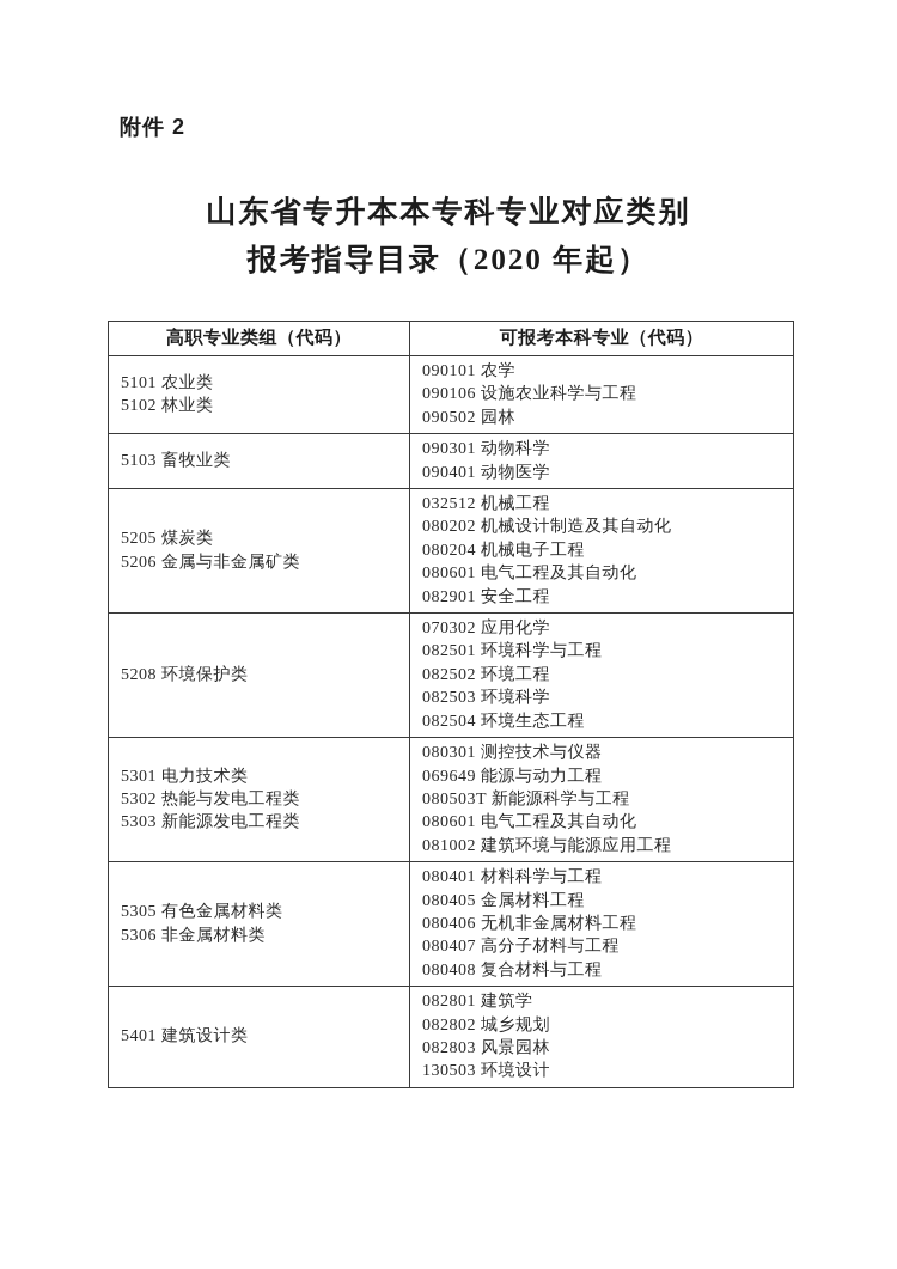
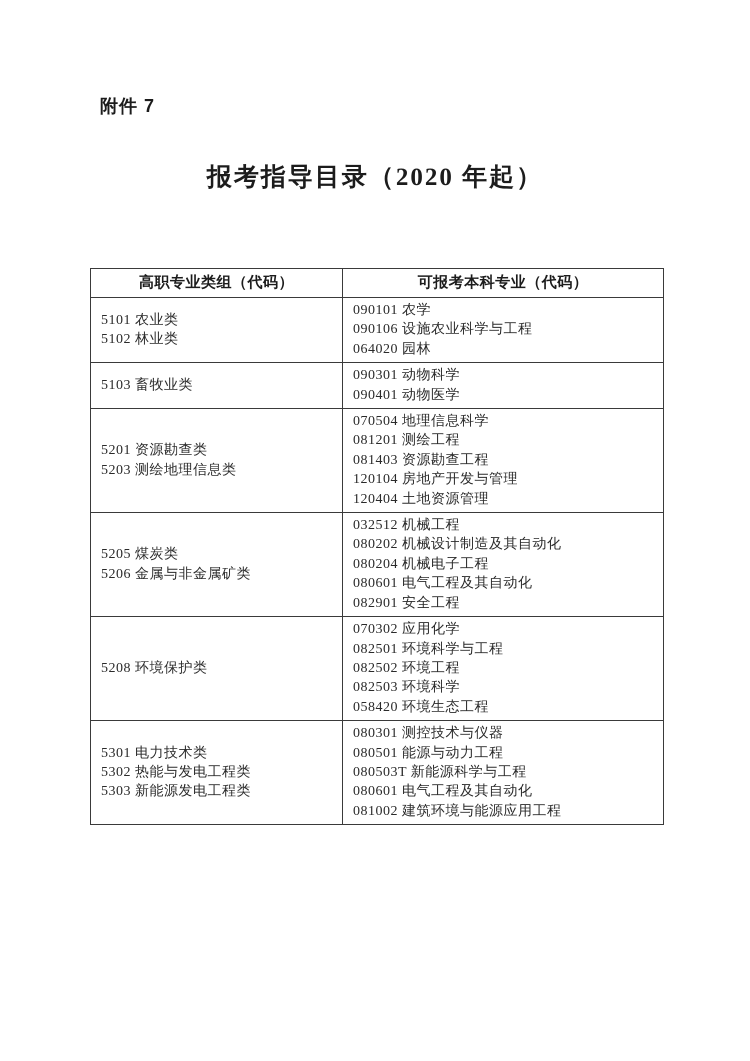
- 附件 2
+ 附件 7
- 山东省专升本本专科专业对应类别
  报考指导目录（2020 年起）
  高职专业类组（代码）	可报考本科专业（代码）
- 5101 农业类5102 林业类	090101 农学090106 设施农业科学与工程090502 园林
+ 5101 农业类5102 林业类	090101 农学090106 设施农业科学与工程064020 园林
  5103 畜牧业类	090301 动物科学090401 动物医学
+ 5201 资源勘查类5203 测绘地理信息类	070504 地理信息科学081201 测绘工程081403 资源勘查工程120104 房地产开发与管理120404 土地资源管理
  5205 煤炭类5206 金属与非金属矿类	032512 机械工程080202 机械设计制造及其自动化080204 机械电子工程080601 电气工程及其自动化082901 安全工程
- 5208 环境保护类	070302 应用化学082501 环境科学与工程082502 环境工程082503 环境科学082504 环境生态工程
+ 5208 环境保护类	070302 应用化学082501 环境科学与工程082502 环境工程082503 环境科学058420 环境生态工程
- 5301 电力技术类5302 热能与发电工程类5303 新能源发电工程类	080301 测控技术与仪器069649 能源与动力工程080503T 新能源科学与工程080601 电气工程及其自动化081002 建筑环境与能源应用工程
+ 5301 电力技术类5302 热能与发电工程类5303 新能源发电工程类	080301 测控技术与仪器080501 能源与动力工程080503T 新能源科学与工程080601 电气工程及其自动化081002 建筑环境与能源应用工程
- 5305 有色金属材料类5306 非金属材料类	080401 材料科学与工程080405 金属材料工程080406 无机非金属材料工程080407 高分子材料与工程080408 复合材料与工程
- 5401 建筑设计类	082801 建筑学082802 城乡规划082803 风景园林130503 环境设计
